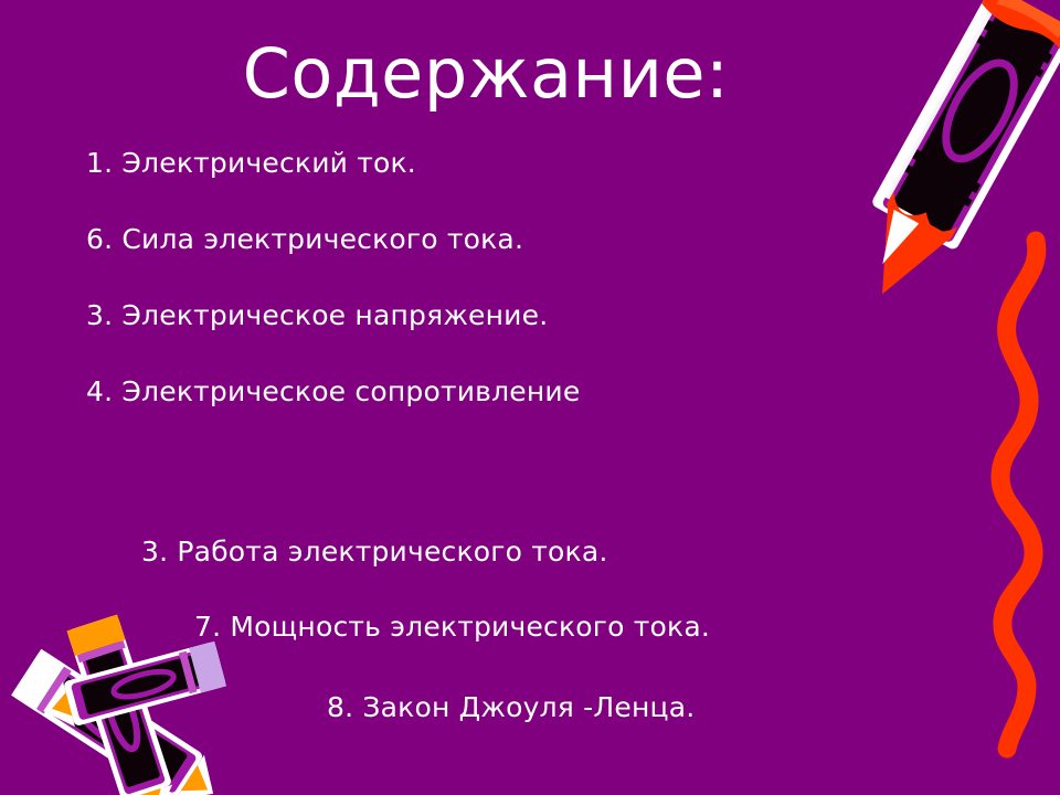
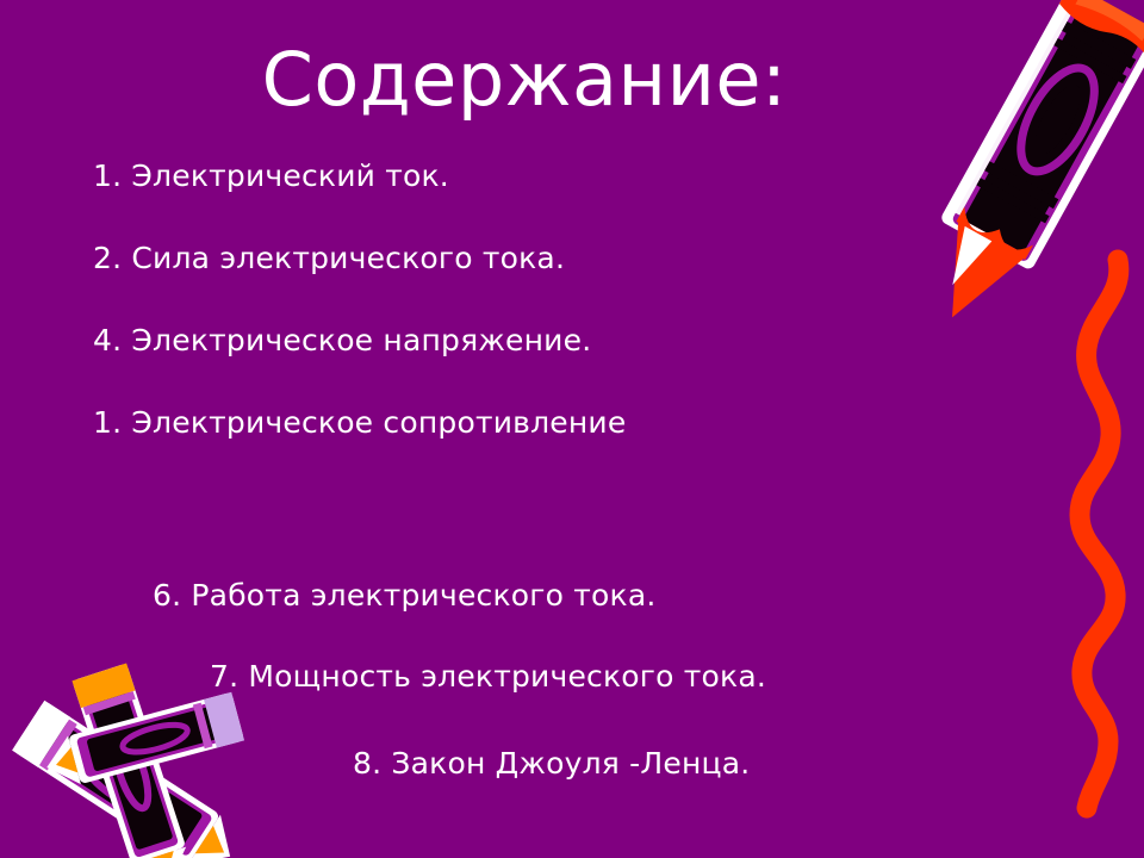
  Содержание:
  1. Электрический ток.
- 6. Сила электрического тока.
+ 2. Сила электрического тока.
- 3. Электрическое напряжение.
+ 4. Электрическое напряжение.
- 4. Электрическое сопротивление
+ 1. Электрическое сопротивление
- 3. Работа электрического тока.
+ 6. Работа электрического тока.
  7. Мощность электрического тока.
  8. Закон Джоуля -Ленца.
